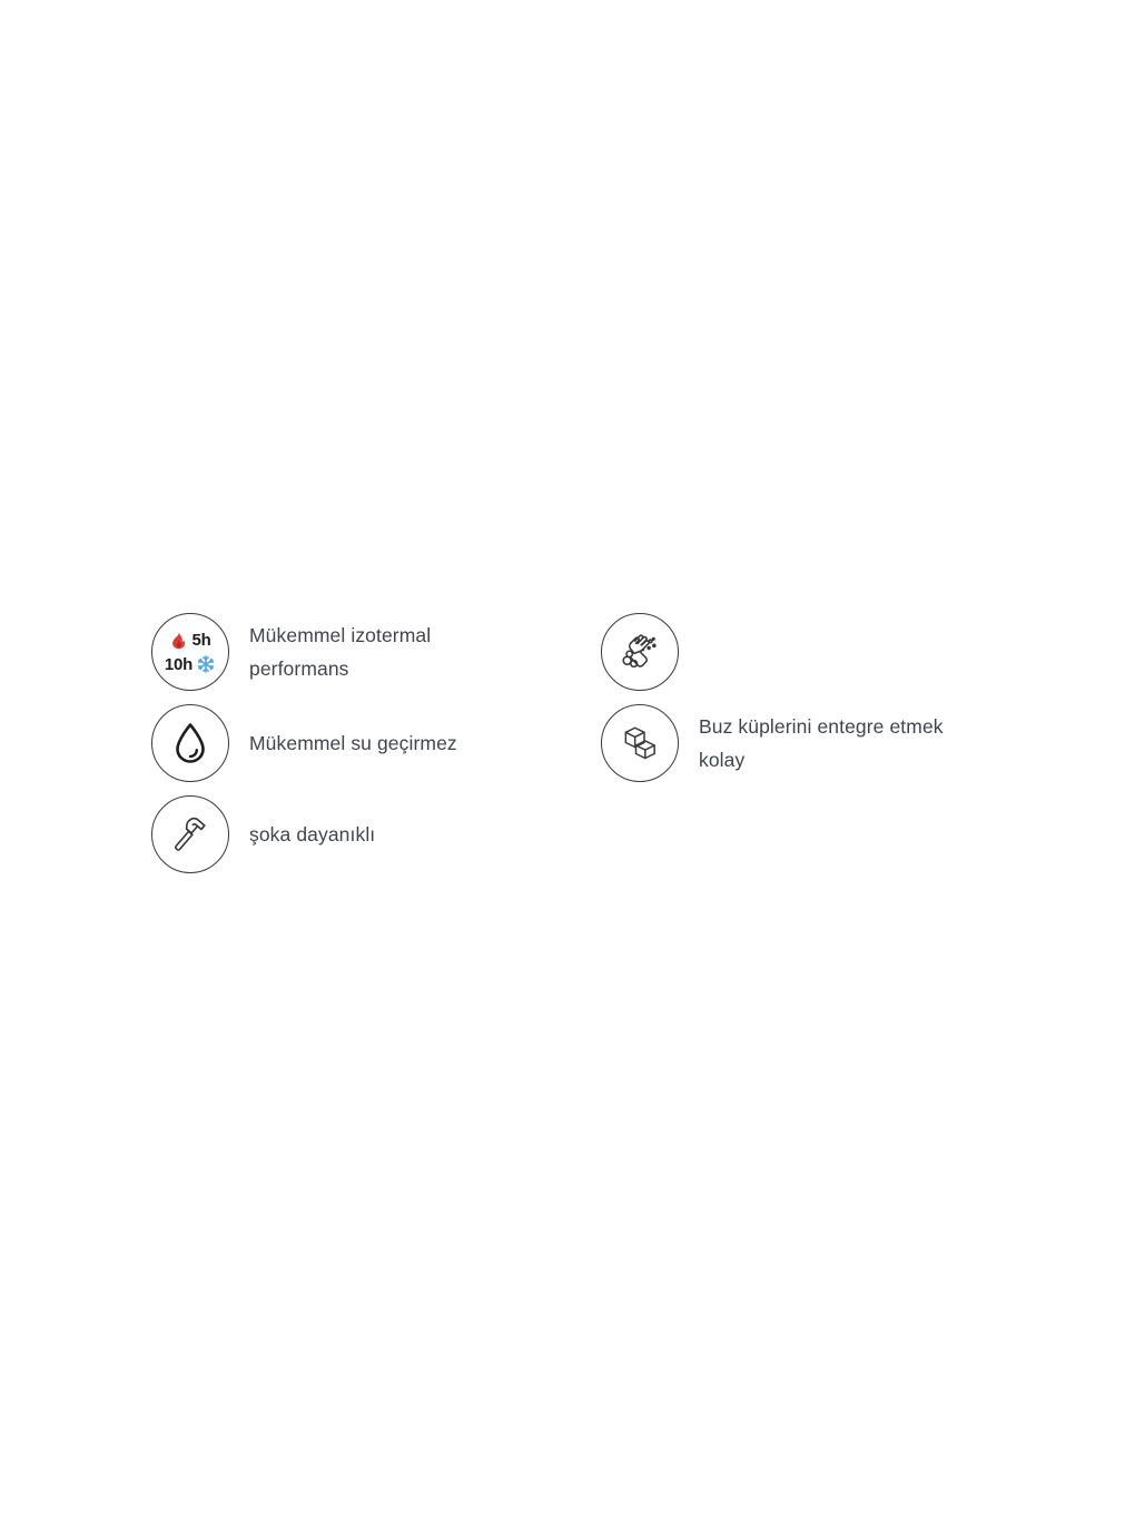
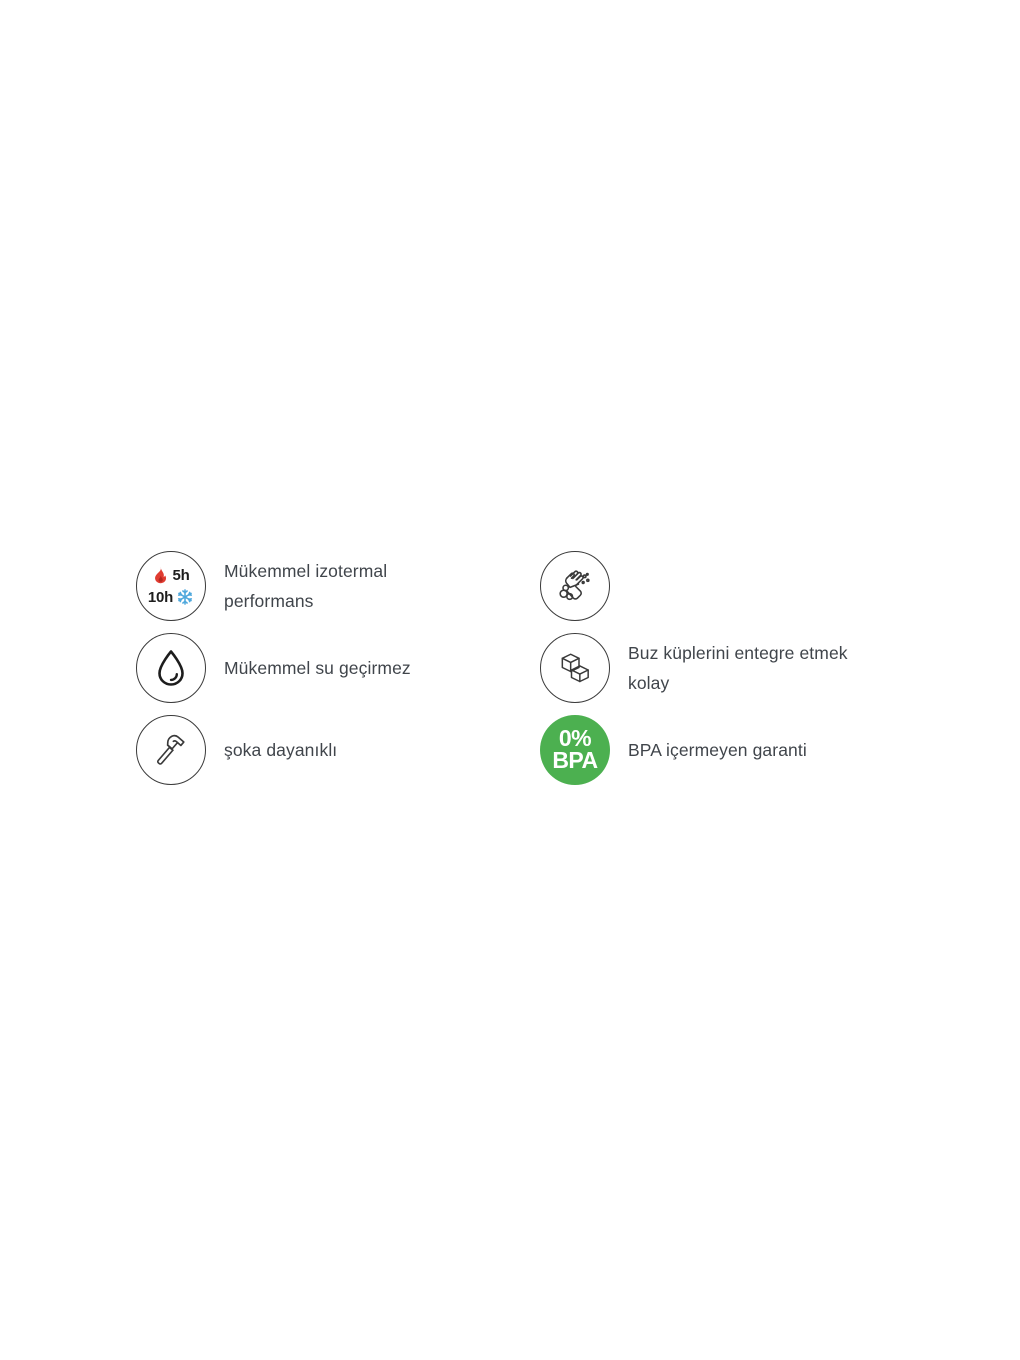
  5h
  10h
  Mükemmel izotermal
  performans
  Mükemmel su geçirmez
  Buz küplerini entegre etmek
  kolay
  şoka dayanıklı
+ 0%
+ BPA
+ BPA içermeyen garanti
